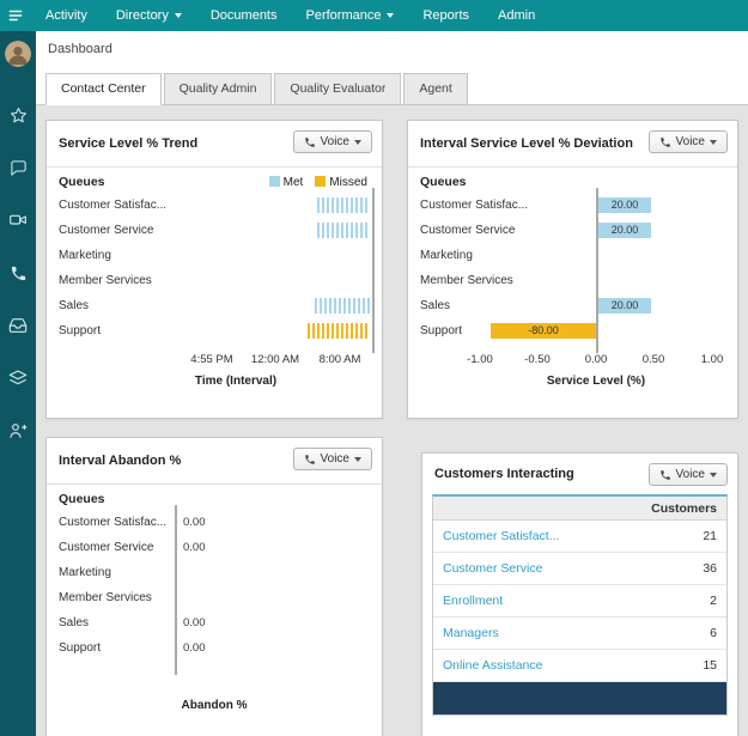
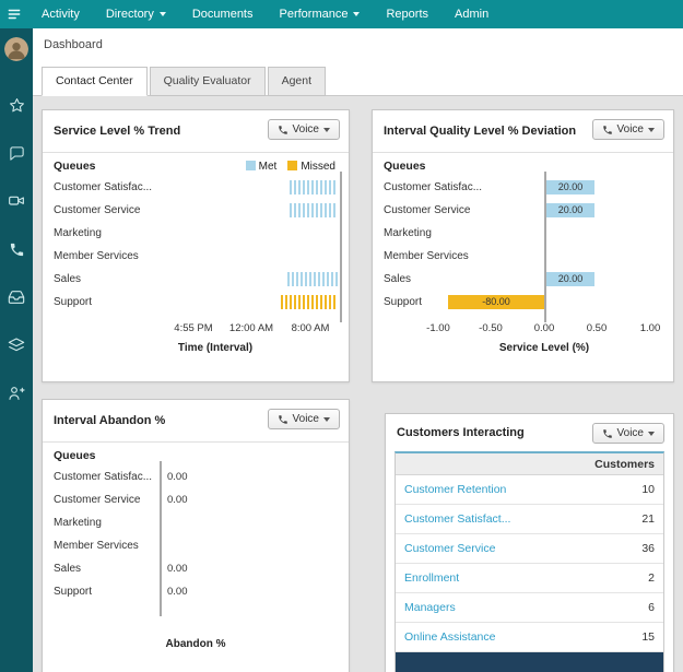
  Activity
  Directory
  Documents
  Performance
  Reports
  Admin
  Dashboard
  Contact Center
- Quality Admin
  Quality Evaluator
  Agent
  Service Level % Trend
  Voice
  Queues
  Met
  Missed
  Customer Satisfac...
  Customer Service
  Marketing
  Member Services
  Sales
  Support
  4:55 PM
  12:00 AM
  8:00 AM
  Time (Interval)
- Interval Service Level % Deviation
+ Interval Quality Level % Deviation
  Voice
  Queues
  Customer Satisfac...
  Customer Service
  Marketing
  Member Services
  Sales
  Support
  20.00
  20.00
  20.00
  -80.00
  -1.00
  -0.50
  0.00
  0.50
  1.00
  Service Level (%)
  Interval Abandon %
  Voice
  Queues
  Customer Satisfac...
  Customer Service
  Marketing
  Member Services
  Sales
  Support
  0.00
  0.00
  0.00
  0.00
  Abandon %
  Customers Interacting
  Voice
  Customers
+ Customer Retention
+ 10
  Customer Satisfact...
  21
  Customer Service
  36
  Enrollment
  2
  Managers
  6
  Online Assistance
  15
